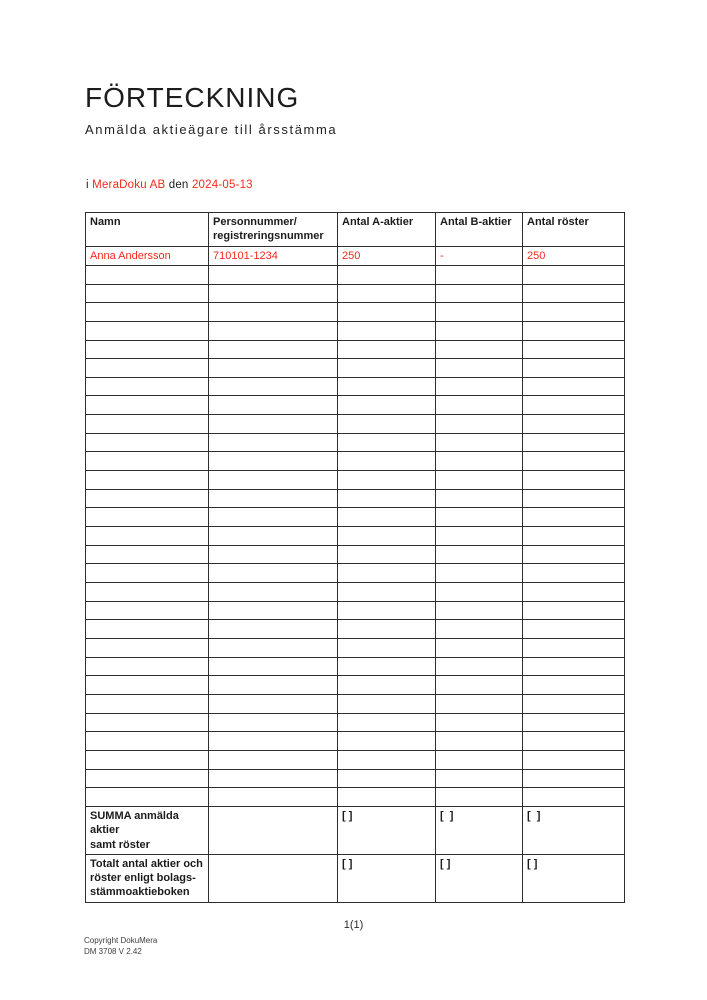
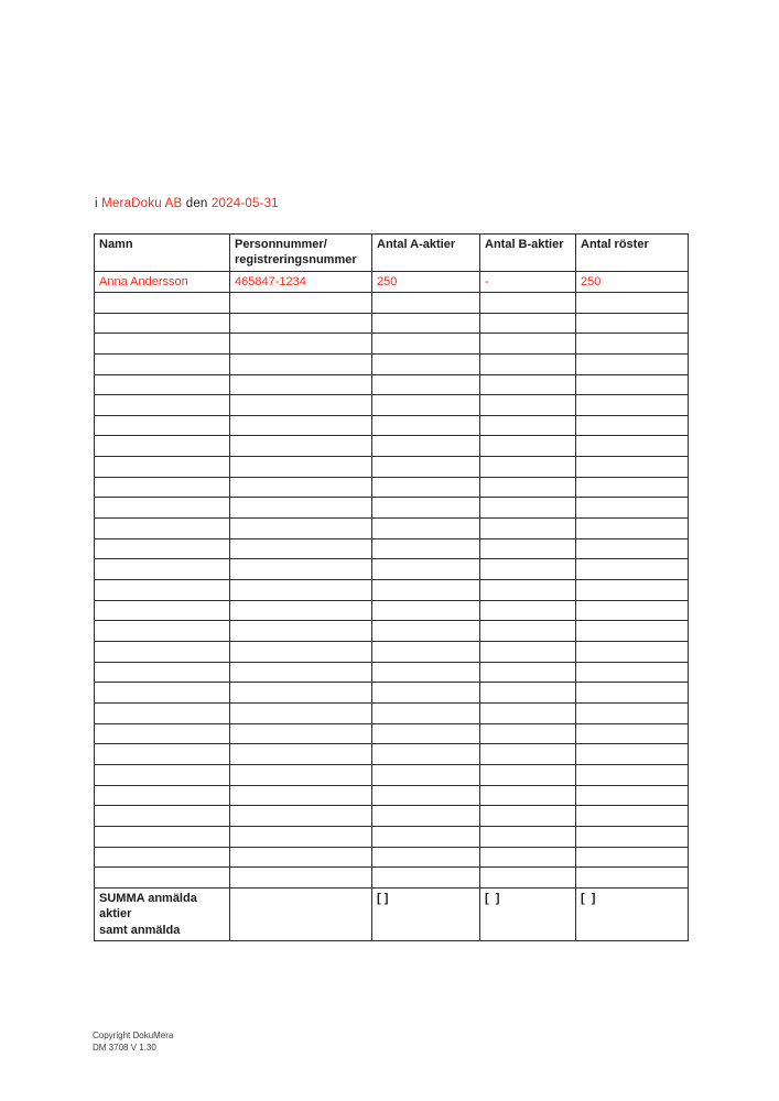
- FÖRTECKNING
- Anmälda aktieägare till årsstämma
- i MeraDoku AB den 2024-05-13
+ i MeraDoku AB den 2024-05-31
  Namn	Personnummer/ registreringsnummer	Antal A-aktier	Antal B-aktier	Antal röster
- Anna Andersson	710101-1234	250	-	250
+ Anna Andersson	465847-1234	250	-	250
- SUMMA anmälda aktier samt röster		[ ]	[ ]	[ ]
+ SUMMA anmälda aktier samt anmälda		[ ]	[ ]	[ ]
- Totalt antal aktier och röster enligt bolags- stämmoaktieboken		[ ]	[ ]	[ ]
- 1(1)
  Copyright DokuMera
- DM 3708 V 2.42
+ DM 3708 V 1.30
